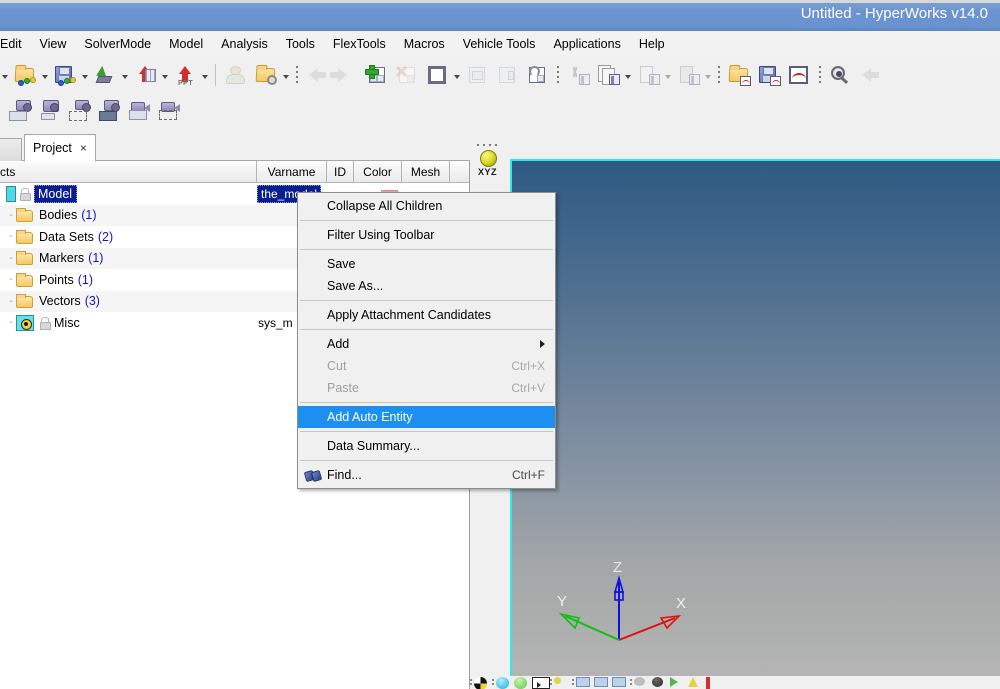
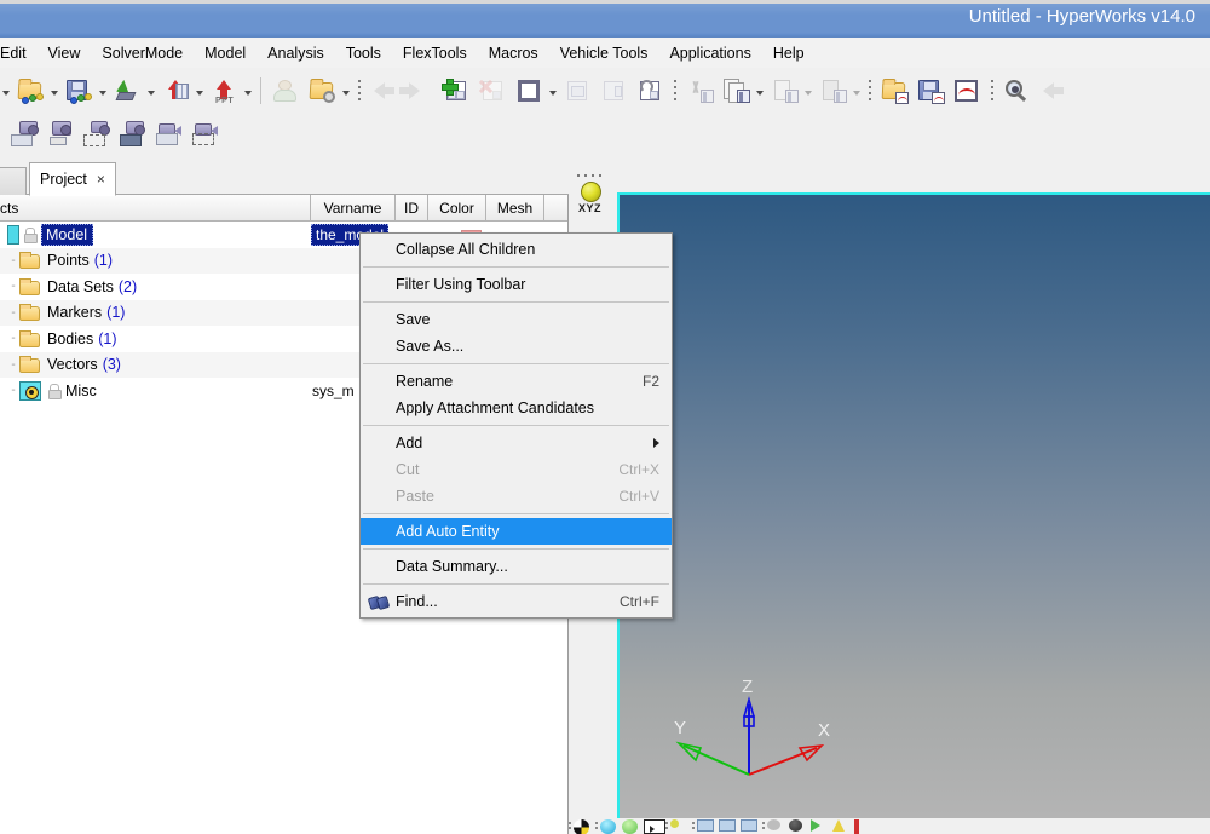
  Untitled - HyperWorks v14.0
  Edit
  View
  SolverMode
  Model
  Analysis
  Tools
  FlexTools
  Macros
  Vehicle Tools
  Applications
  Help
  Project
  ×
  cts
  Varname
  ID
  Color
  Mesh
  Model
  -
- Bodies
+ Points
  (1)
  -
  Data Sets
  (2)
  -
  Markers
  (1)
  -
- Points
+ Bodies
  (1)
  -
  Vectors
  (3)
  -
  Misc
  sys_m
  XYZ
  Z
  X
  Y
  Collapse All Children
  Filter Using Toolbar
  Save
  Save As...
+ Rename
+ F2
  Apply Attachment Candidates
  Add
  Cut
  Ctrl+X
  Paste
  Ctrl+V
  Add Auto Entity
  Data Summary...
  Find...
  Ctrl+F
